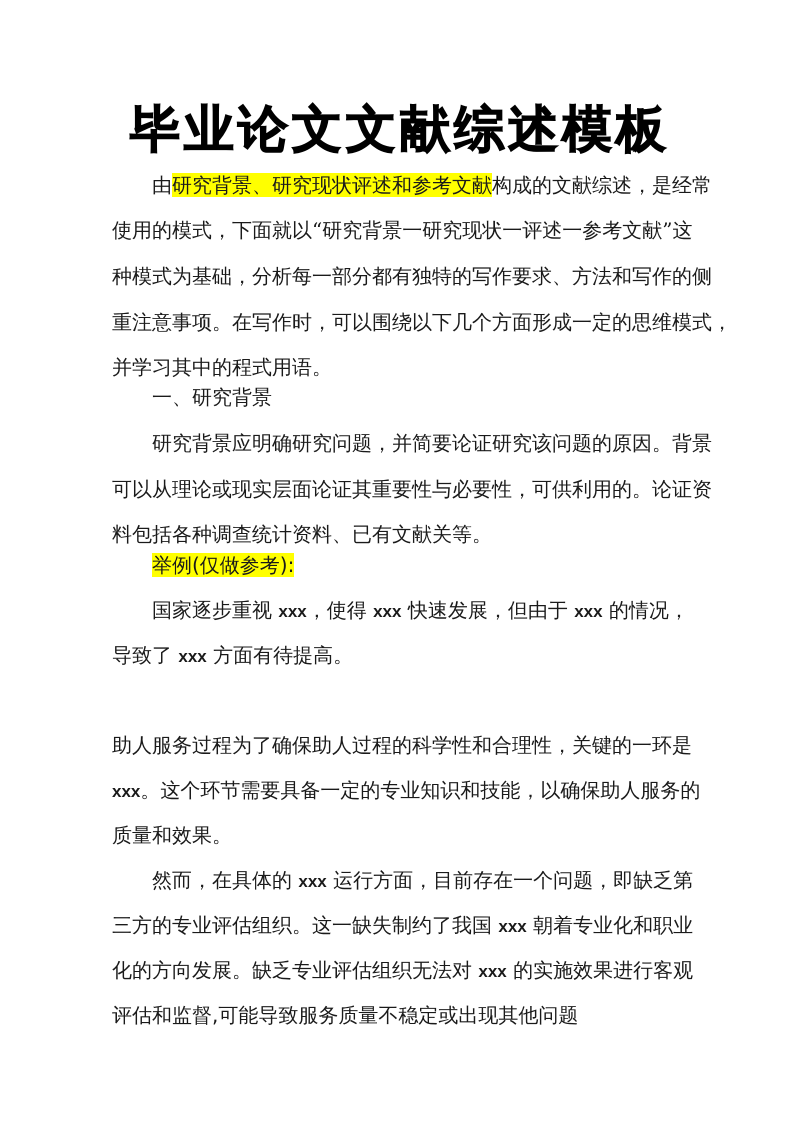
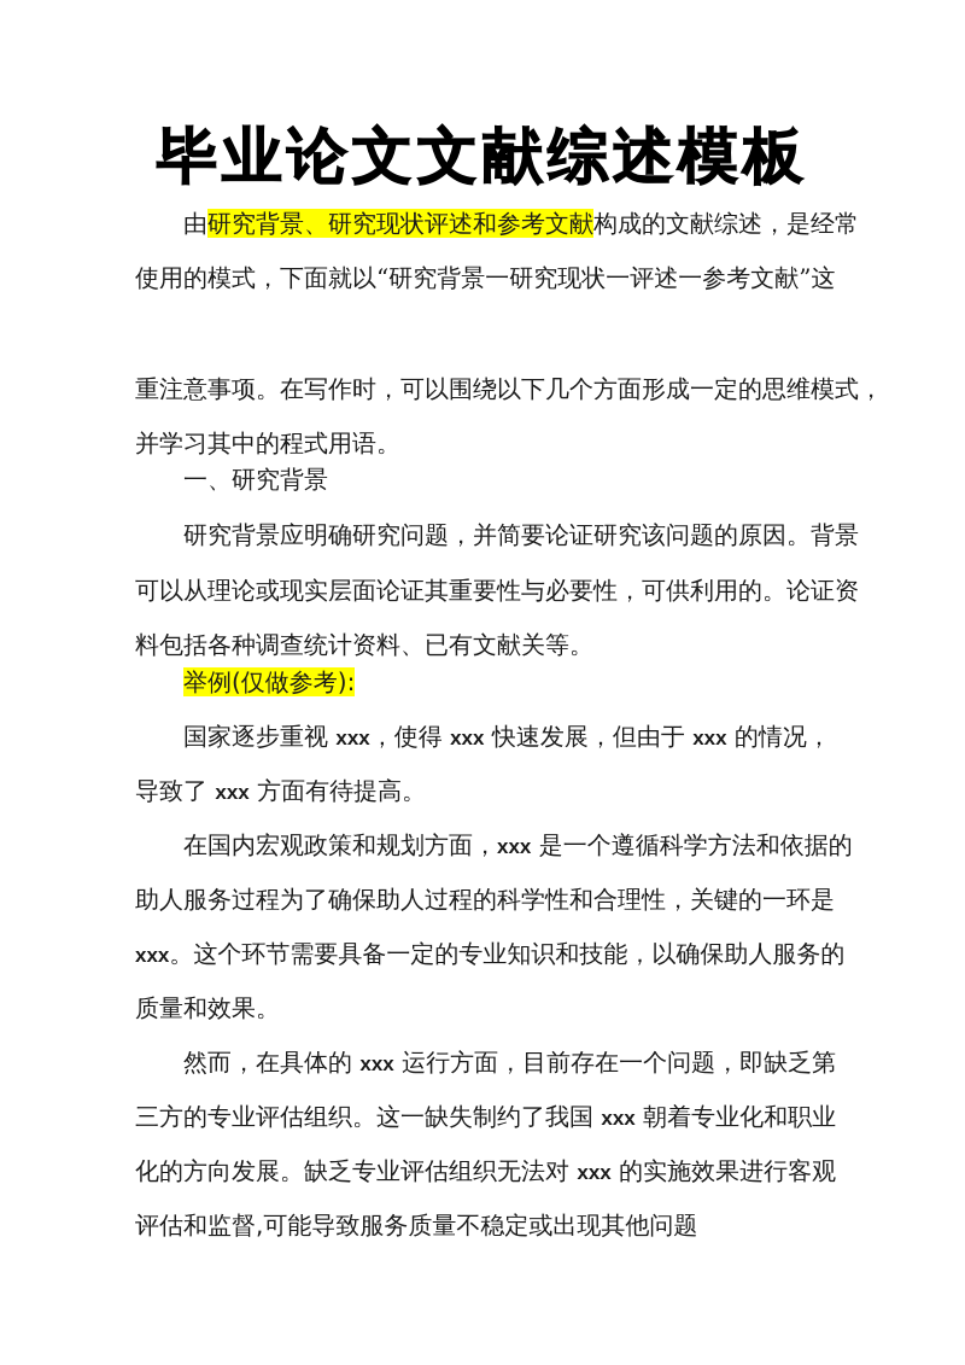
  毕业论文文献综述模板
  由研究背景、研究现状评述和参考文献构成的文献综述，是经常
  使用的模式，下面就以“研究背景一研究现状一评述一参考文献”这
- 种模式为基础，分析每一部分都有独特的写作要求、方法和写作的侧
  重注意事项。在写作时，可以围绕以下几个方面形成一定的思维模式，
  并学习其中的程式用语。
  一、研究背景
  研究背景应明确研究问题，并简要论证研究该问题的原因。背景
  可以从理论或现实层面论证其重要性与必要性，可供利用的。论证资
  料包括各种调查统计资料、已有文献关等。
  举例(仅做参考):
  国家逐步重视 xxx，使得 xxx 快速发展，但由于 xxx 的情况，
  导致了 xxx 方面有待提高。
+ 在国内宏观政策和规划方面，xxx 是一个遵循科学方法和依据的
  助人服务过程为了确保助人过程的科学性和合理性，关键的一环是
  xxx。这个环节需要具备一定的专业知识和技能，以确保助人服务的
  质量和效果。
  然而，在具体的 xxx 运行方面，目前存在一个问题，即缺乏第
  三方的专业评估组织。这一缺失制约了我国 xxx 朝着专业化和职业
  化的方向发展。缺乏专业评估组织无法对 xxx 的实施效果进行客观
  评估和监督,可能导致服务质量不稳定或出现其他问题
